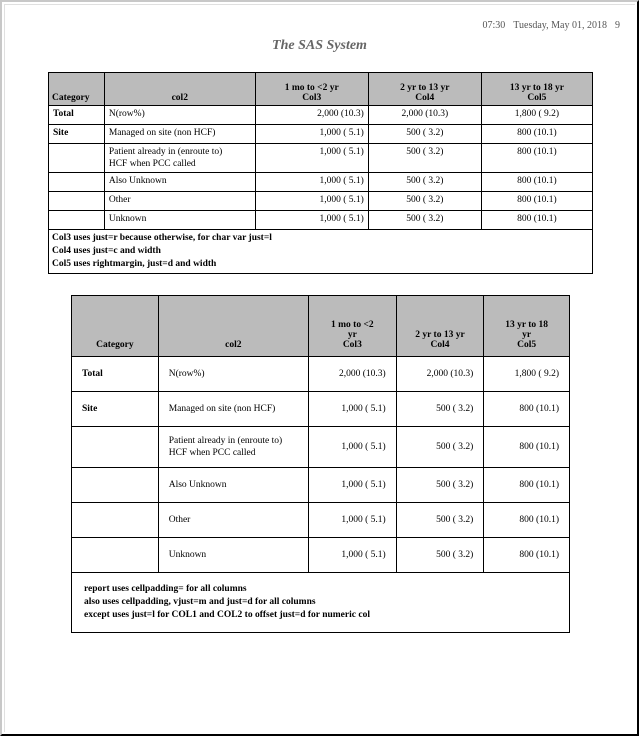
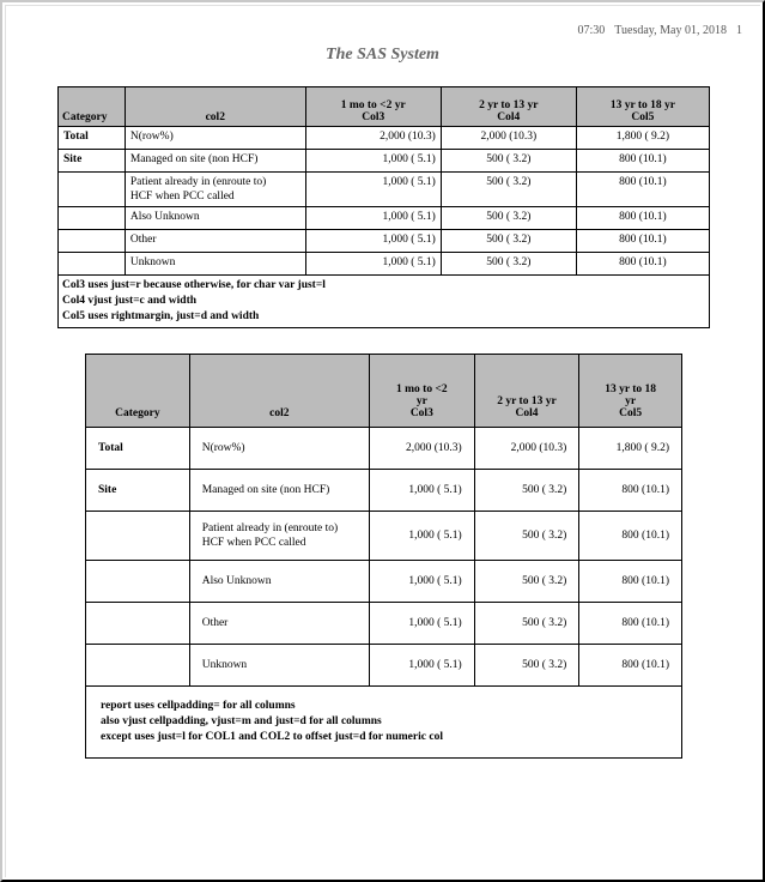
- 07:30 Tuesday, May 01, 2018 9
+ 07:30 Tuesday, May 01, 2018 1
  The SAS System
  Category	col2	1 mo to <2 yr Col3	2 yr to 13 yr Col4	13 yr to 18 yr Col5
  Total	N(row%)	2,000 (10.3)	2,000 (10.3)	1,800 ( 9.2)
  Site	Managed on site (non HCF)	1,000 ( 5.1)	500 ( 3.2)	800 (10.1)
  	Patient already in (enroute to) HCF when PCC called	1,000 ( 5.1)	500 ( 3.2)	800 (10.1)
  	Also Unknown	1,000 ( 5.1)	500 ( 3.2)	800 (10.1)
  	Other	1,000 ( 5.1)	500 ( 3.2)	800 (10.1)
  	Unknown	1,000 ( 5.1)	500 ( 3.2)	800 (10.1)
- Col3 uses just=r because otherwise, for char var just=l Col4 uses just=c and width Col5 uses rightmargin, just=d and width
+ Col3 uses just=r because otherwise, for char var just=l Col4 vjust just=c and width Col5 uses rightmargin, just=d and width
  Category	col2	1 mo to <2 yr Col3	2 yr to 13 yr Col4	13 yr to 18 yr Col5
  Total	N(row%)	2,000 (10.3)	2,000 (10.3)	1,800 ( 9.2)
  Site	Managed on site (non HCF)	1,000 ( 5.1)	500 ( 3.2)	800 (10.1)
  	Patient already in (enroute to) HCF when PCC called	1,000 ( 5.1)	500 ( 3.2)	800 (10.1)
  	Also Unknown	1,000 ( 5.1)	500 ( 3.2)	800 (10.1)
  	Other	1,000 ( 5.1)	500 ( 3.2)	800 (10.1)
  	Unknown	1,000 ( 5.1)	500 ( 3.2)	800 (10.1)
- report uses cellpadding= for all columns also uses cellpadding, vjust=m and just=d for all columns except uses just=l for COL1 and COL2 to offset just=d for numeric col
+ report uses cellpadding= for all columns also vjust cellpadding, vjust=m and just=d for all columns except uses just=l for COL1 and COL2 to offset just=d for numeric col
